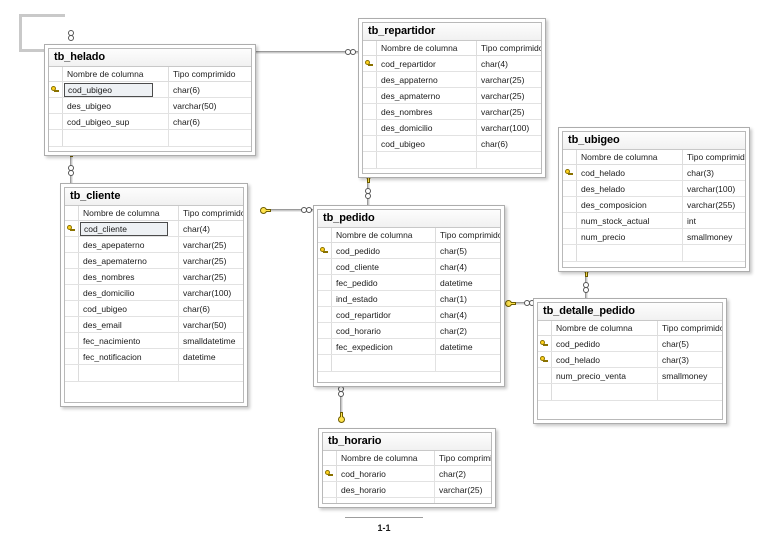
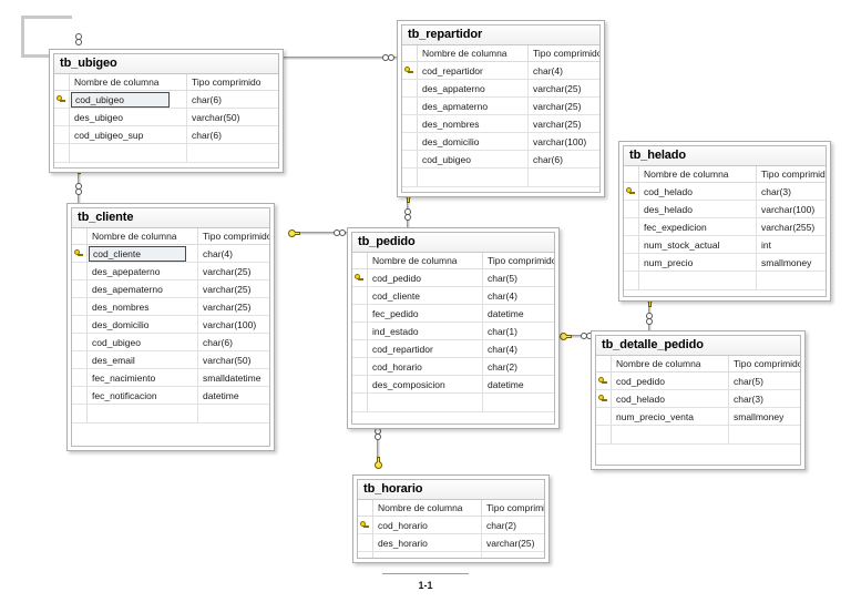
- tb_helado
+ tb_ubigeo
  	Nombre de columna	Tipo comprimido
  	cod_ubigeo	char(6)
  	des_ubigeo	varchar(50)
  	cod_ubigeo_sup	char(6)
  tb_repartidor
  	Nombre de columna	Tipo comprimid
  	cod_repartidor	char(4)
  	des_appaterno	varchar(25)
  	des_apmaterno	varchar(25)
  	des_nombres	varchar(25)
  	des_domicilio	varchar(100)
  	cod_ubigeo	char(6)
- tb_ubigeo
+ tb_helado
  	Nombre de columna	Tipo comprimid
  	cod_helado	char(3)
  	des_helado	varchar(100)
- 	des_composicion	varchar(255)
+ 	fec_expedicion	varchar(255)
  	num_stock_actual	int
  	num_precio	smallmoney
  tb_cliente
  	Nombre de columna	Tipo comprimid
  	cod_cliente	char(4)
  	des_apepaterno	varchar(25)
  	des_apematerno	varchar(25)
  	des_nombres	varchar(25)
  	des_domicilio	varchar(100)
  	cod_ubigeo	char(6)
  	des_email	varchar(50)
  	fec_nacimiento	smalldatetime
  	fec_notificacion	datetime
  tb_pedido
  	Nombre de columna	Tipo comprimid
  	cod_pedido	char(5)
  	cod_cliente	char(4)
  	fec_pedido	datetime
  	ind_estado	char(1)
  	cod_repartidor	char(4)
  	cod_horario	char(2)
- 	fec_expedicion	datetime
+ 	des_composicion	datetime
  tb_detalle_pedido
  	Nombre de columna	Tipo comprimid
  	cod_pedido	char(5)
  	cod_helado	char(3)
  	num_precio_venta	smallmoney
  tb_horario
  	Nombre de columna	Tipo comprim
  	cod_horario	char(2)
  	des_horario	varchar(25)
  1-1
